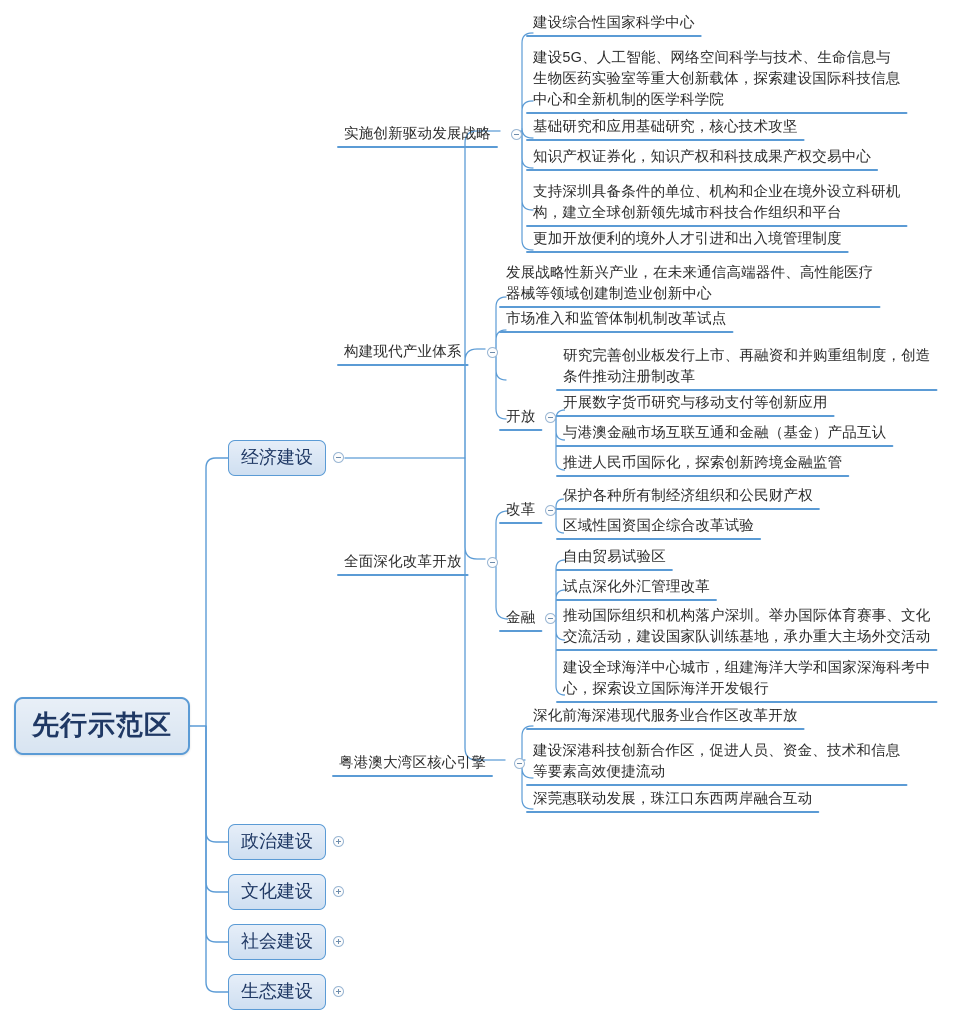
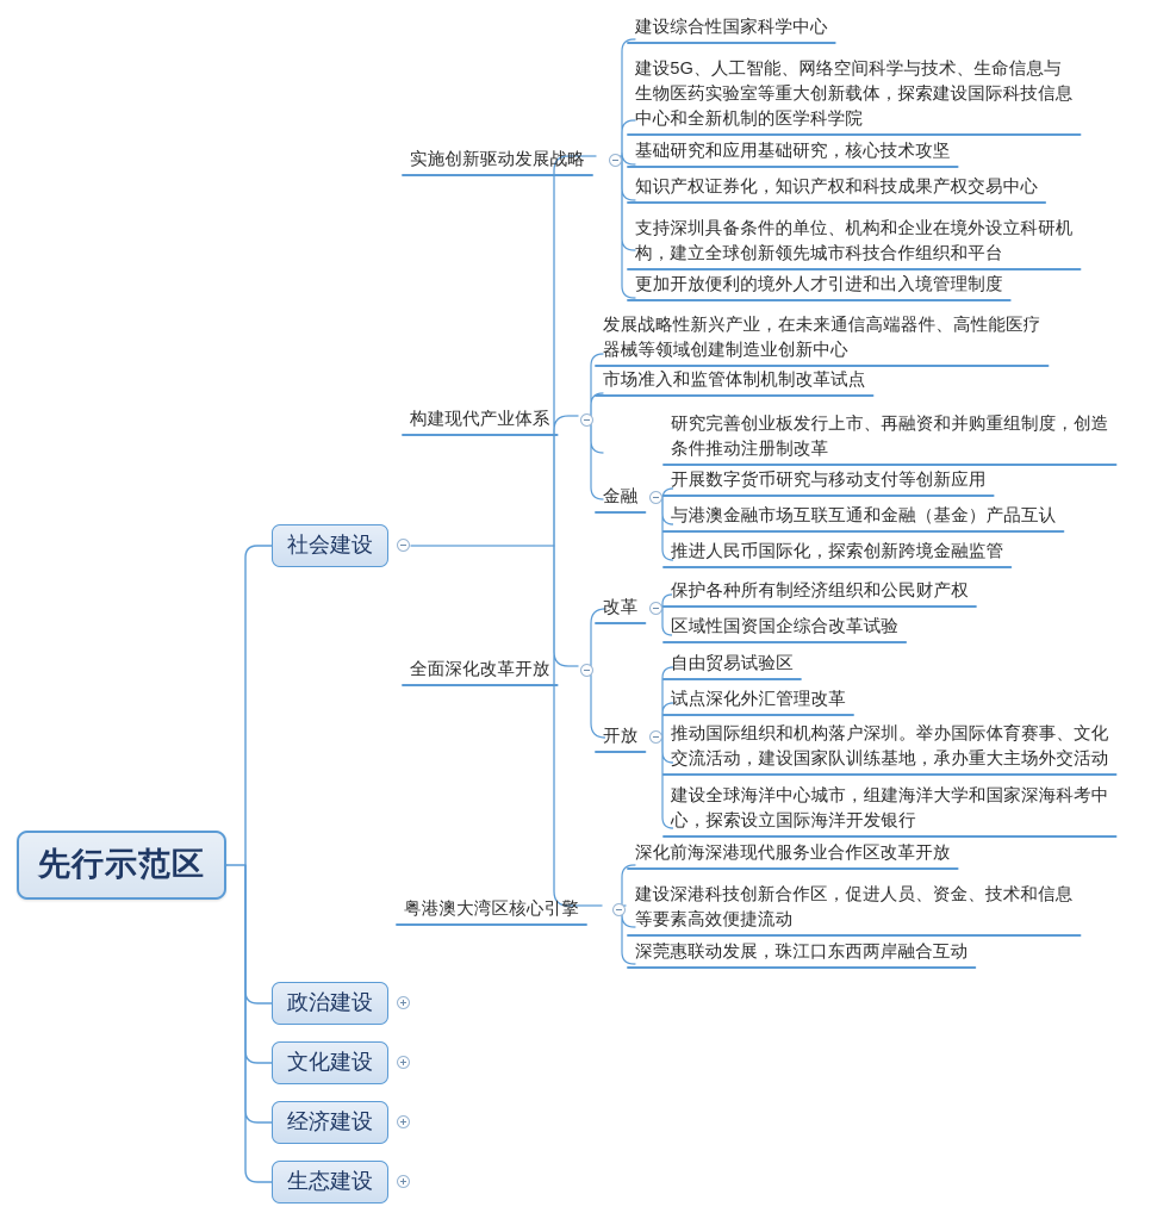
  先行示范区
- 经济建设
+ 社会建设
  政治建设
  文化建设
- 社会建设
+ 经济建设
  生态建设
  实施创新驱动发展战略
  构建现代产业体系
  全面深化改革开放
  粤港澳大湾区核心引擎
  建设综合性国家科学中心
  建设5G、人工智能、网络空间科学与技术、生命信息与
  生物医药实验室等重大创新载体，探索建设国际科技信息
  中心和全新机制的医学科学院
  基础研究和应用基础研究，核心技术攻坚
  知识产权证券化，知识产权和科技成果产权交易中心
  支持深圳具备条件的单位、机构和企业在境外设立科研机
  构，建立全球创新领先城市科技合作组织和平台
  更加开放便利的境外人才引进和出入境管理制度
  发展战略性新兴产业，在未来通信高端器件、高性能医疗
  器械等领域创建制造业创新中心
  市场准入和监管体制机制改革试点
  研究完善创业板发行上市、再融资和并购重组制度，创造
  条件推动注册制改革
- 开放
+ 金融
  开展数字货币研究与移动支付等创新应用
  与港澳金融市场互联互通和金融（基金）产品互认
  推进人民币国际化，探索创新跨境金融监管
  改革
  保护各种所有制经济组织和公民财产权
  区域性国资国企综合改革试验
- 金融
+ 开放
  自由贸易试验区
  试点深化外汇管理改革
  推动国际组织和机构落户深圳。举办国际体育赛事、文化
  交流活动，建设国家队训练基地，承办重大主场外交活动
  建设全球海洋中心城市，组建海洋大学和国家深海科考中
  心，探索设立国际海洋开发银行
  深化前海深港现代服务业合作区改革开放
  建设深港科技创新合作区，促进人员、资金、技术和信息
  等要素高效便捷流动
  深莞惠联动发展，珠江口东西两岸融合互动
